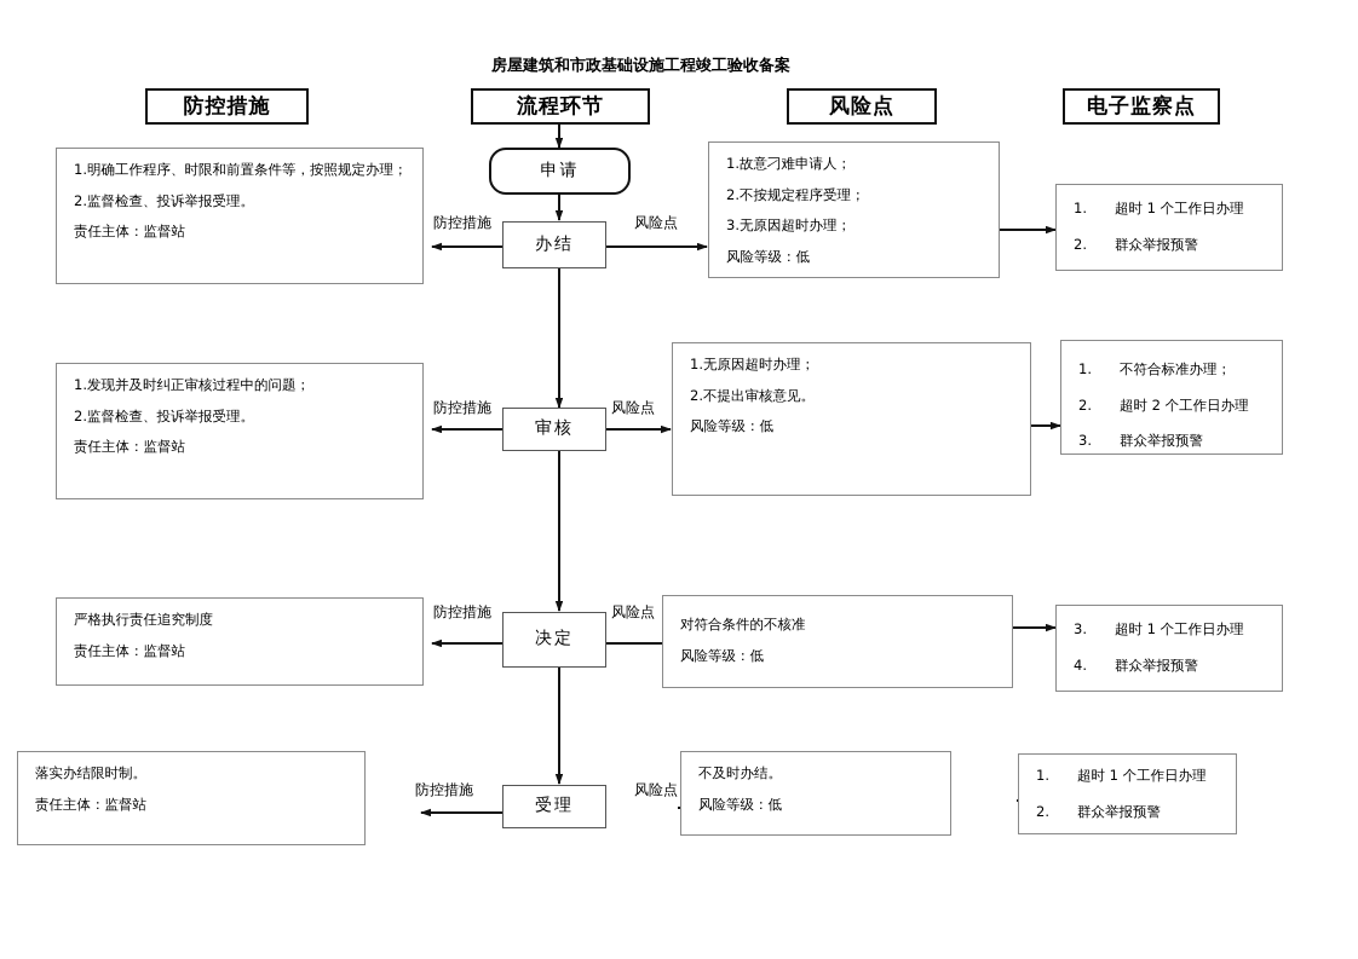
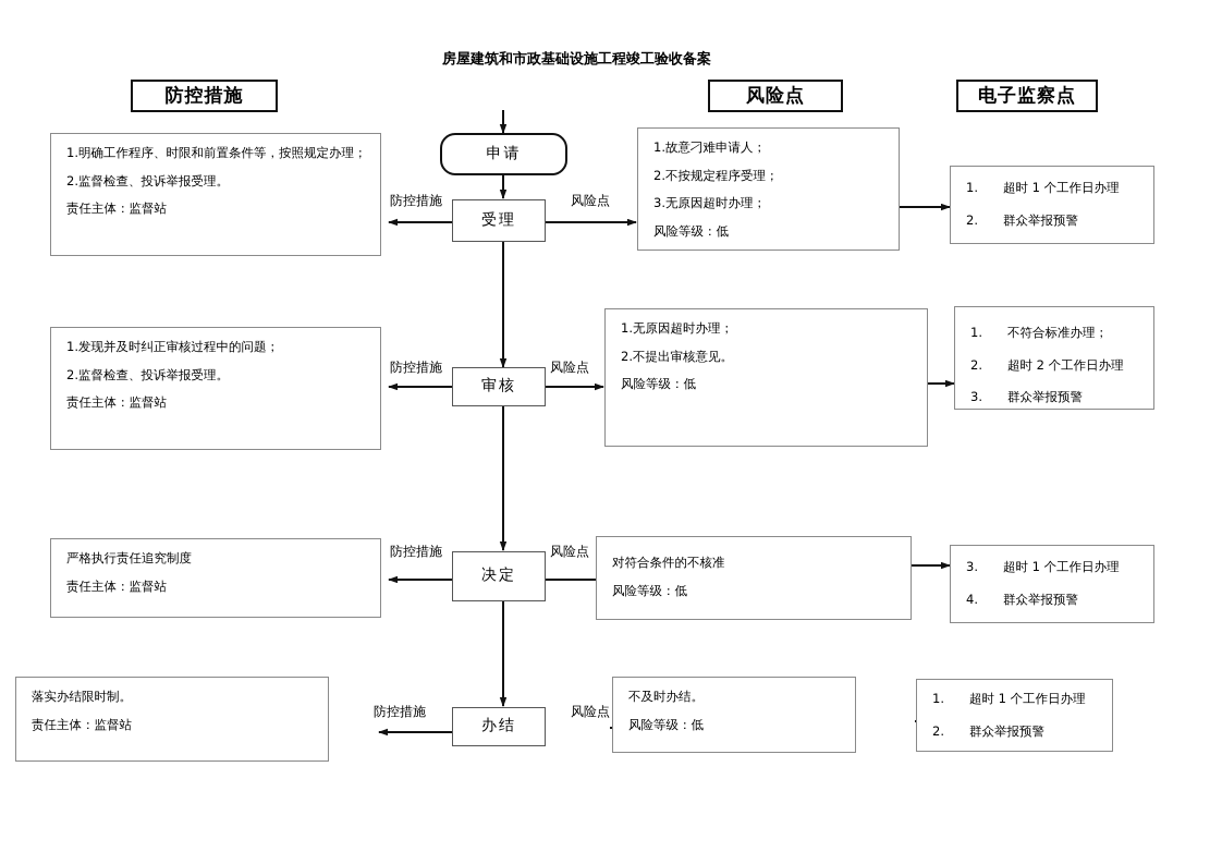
  房屋建筑和市政基础设施工程竣工验收备案
  防控措施
- 流程环节
  风险点
  电子监察点
  申请
- 办结
+ 受理
  审核
  决定
- 受理
+ 办结
  防控措施
  风险点
  防控措施
  风险点
  防控措施
  风险点
  防控措施
  风险点
  1.明确工作程序、时限和前置条件等，按照规定办理；
  2.监督检查、投诉举报受理。
  责任主体：监督站
  1.故意刁难申请人；
  2.不按规定程序受理；
  3.无原因超时办理；
  风险等级：低
  1.
  超时 1 个工作日办理
  2.
  群众举报预警
  1.发现并及时纠正审核过程中的问题；
  2.监督检查、投诉举报受理。
  责任主体：监督站
  1.无原因超时办理；
  2.不提出审核意见。
  风险等级：低
  1.
  不符合标准办理；
  2.
  超时 2 个工作日办理
  3.
  群众举报预警
  严格执行责任追究制度
  责任主体：监督站
  对符合条件的不核准
  风险等级：低
  3.
  超时 1 个工作日办理
  4.
  群众举报预警
  落实办结限时制。
  责任主体：监督站
  不及时办结。
  风险等级：低
  1.
  超时 1 个工作日办理
  2.
  群众举报预警
